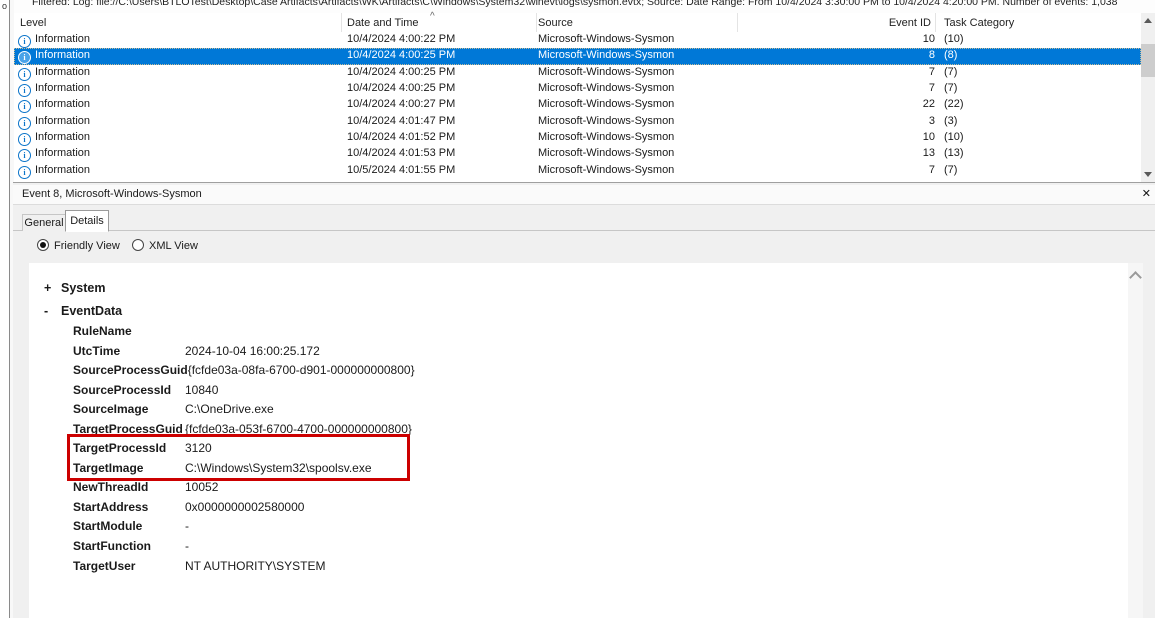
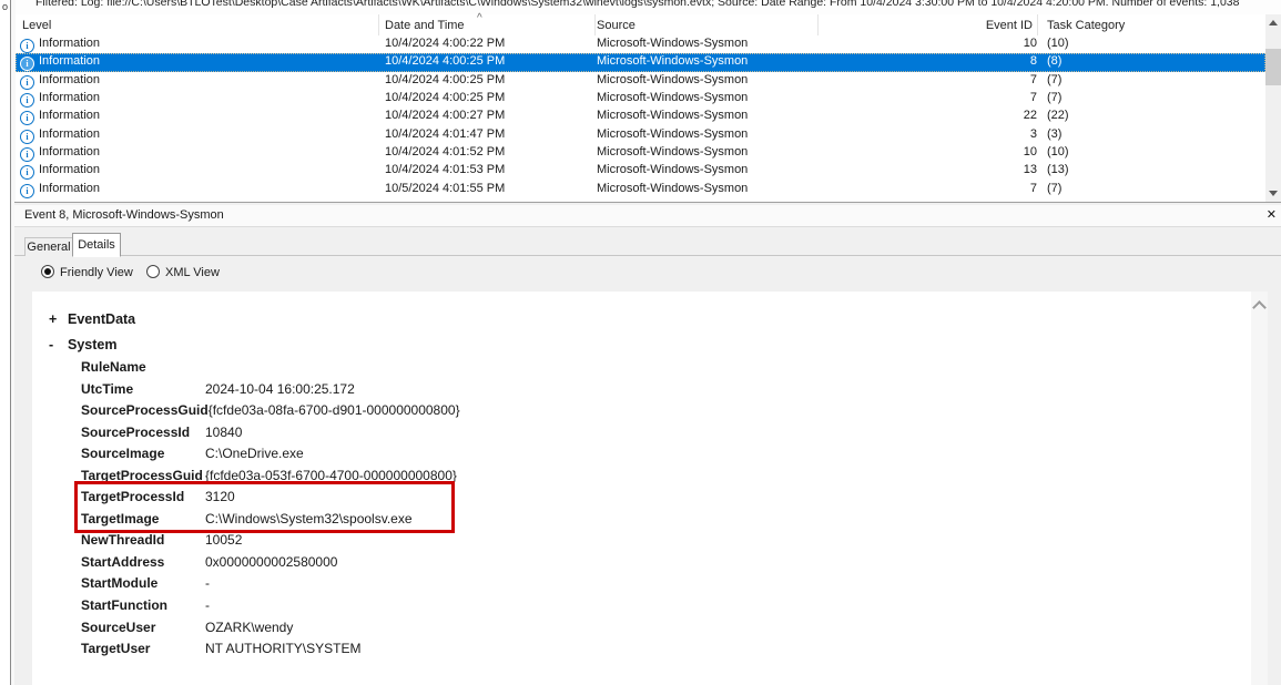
  o
  Filtered: Log: file://C:\Users\BTLOTest\Desktop\Case Artifacts\Artifacts\WK\Artifacts\C\Windows\System32\winevt\logs\sysmon.evtx; Source: Date Range: From 10/4/2024 3:30:00 PM to 10/4/2024 4:20:00 PM. Number of events: 1,038
  Level
  Date and Time
  Source
  Event ID
  Task Category
  ^
  i Information
  10/4/2024 4:00:22 PM
  Microsoft-Windows-Sysmon
  10
  (10)
  i Information
  10/4/2024 4:00:25 PM
  Microsoft-Windows-Sysmon
  8
  (8)
  i Information
  10/4/2024 4:00:25 PM
  Microsoft-Windows-Sysmon
  7
  (7)
  i Information
  10/4/2024 4:00:25 PM
  Microsoft-Windows-Sysmon
  7
  (7)
  i Information
  10/4/2024 4:00:27 PM
  Microsoft-Windows-Sysmon
  22
  (22)
  i Information
  10/4/2024 4:01:47 PM
  Microsoft-Windows-Sysmon
  3
  (3)
  i Information
  10/4/2024 4:01:52 PM
  Microsoft-Windows-Sysmon
  10
  (10)
  i Information
  10/4/2024 4:01:53 PM
  Microsoft-Windows-Sysmon
  13
  (13)
  i Information
  10/5/2024 4:01:55 PM
  Microsoft-Windows-Sysmon
  7
  (7)
  Event 8, Microsoft-Windows-Sysmon
  ✕
  General
  Details
  Friendly View
  XML View
  +
- System
+ EventData
  -
- EventData
+ System
  RuleName
  UtcTime
  2024-10-04 16:00:25.172
  SourceProcessGuid
  {fcfde03a-08fa-6700-d901-000000000800}
  SourceProcessId
  10840
  SourceImage
  C:\OneDrive.exe
  TargetProcessGuid
  {fcfde03a-053f-6700-4700-000000000800}
  TargetProcessId
  3120
  TargetImage
  C:\Windows\System32\spoolsv.exe
  NewThreadId
  10052
  StartAddress
  0x0000000002580000
  StartModule
  -
  StartFunction
  -
+ SourceUser
+ OZARK\wendy
  TargetUser
  NT AUTHORITY\SYSTEM
